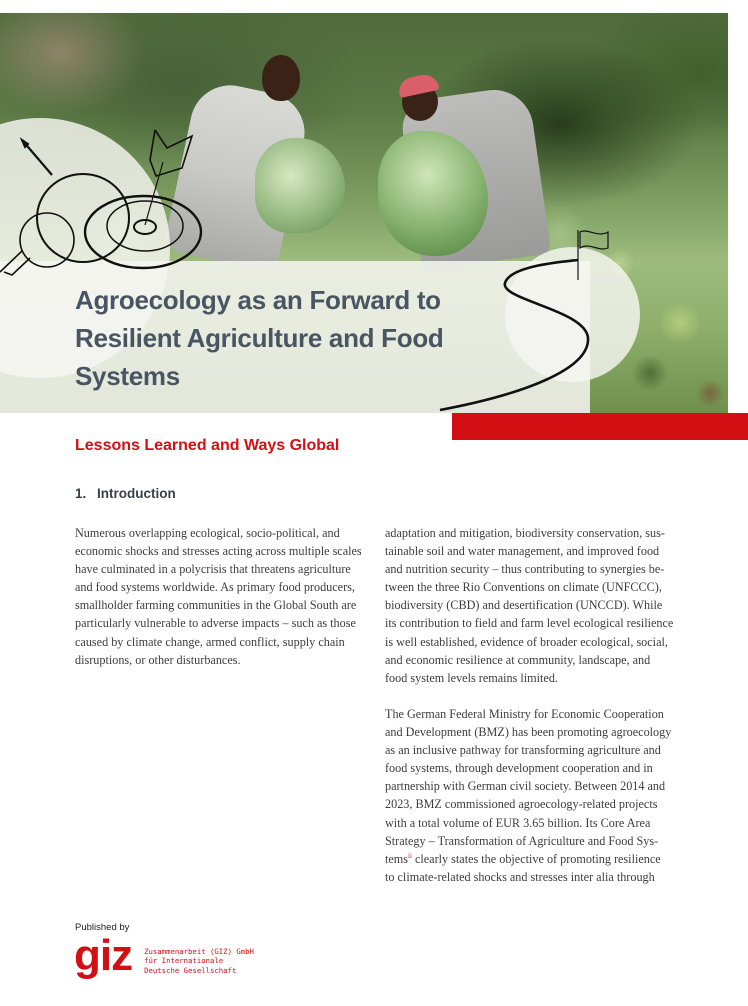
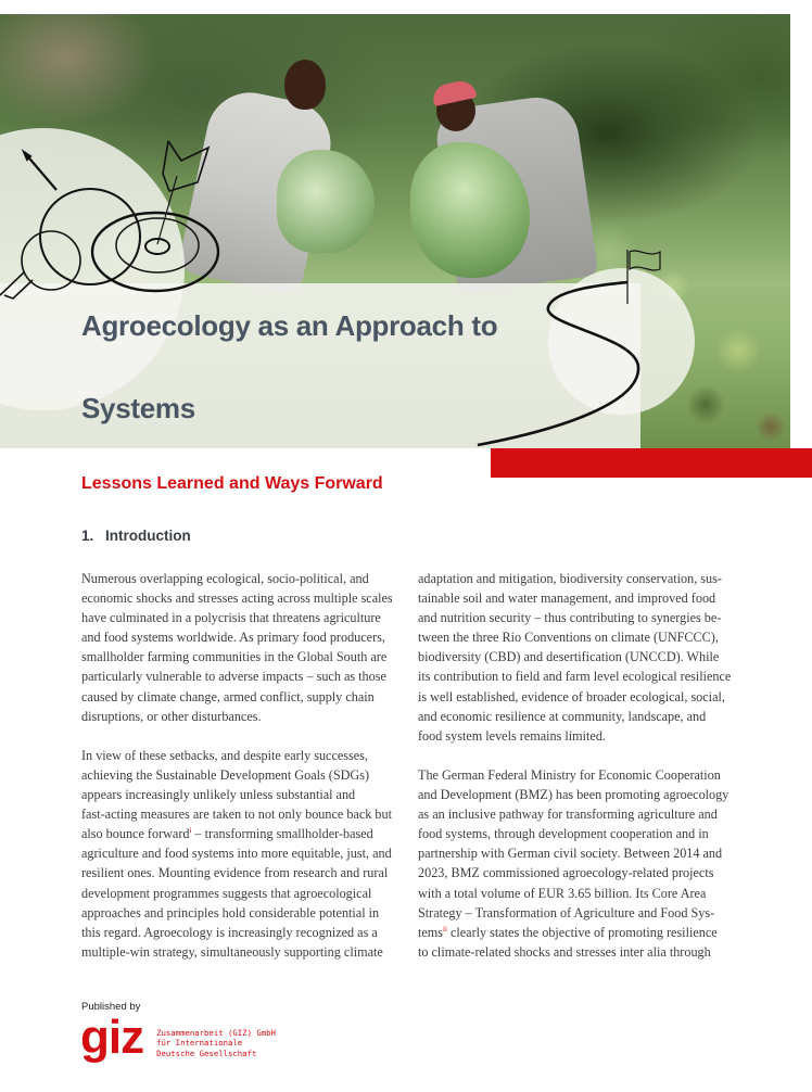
- Agroecology as an Forward to
+ Agroecology as an Approach to
- Resilient Agriculture and Food
  Systems
- Lessons Learned and Ways Global
+ Lessons Learned and Ways Forward
  1. Introduction
  Numerous overlapping ecological, socio-political, and
  economic shocks and stresses acting across multiple scales
  have culminated in a polycrisis that threatens agriculture
  and food systems worldwide. As primary food producers,
  smallholder farming communities in the Global South are
  particularly vulnerable to adverse impacts – such as those
  caused by climate change, armed conflict, supply chain
  disruptions, or other disturbances.
+ In view of these setbacks, and despite early successes,
+ achieving the Sustainable Development Goals (SDGs)
+ appears increasingly unlikely unless substantial and
+ fast-acting measures are taken to not only bounce back but
+ also bounce forwardi – transforming smallholder-based
+ agriculture and food systems into more equitable, just, and
+ resilient ones. Mounting evidence from research and rural
+ development programmes suggests that agroecological
+ approaches and principles hold considerable potential in
+ this regard. Agroecology is increasingly recognized as a
+ multiple-win strategy, simultaneously supporting climate
  adaptation and mitigation, biodiversity conservation, sus-
  tainable soil and water management, and improved food
  and nutrition security – thus contributing to synergies be-
  tween the three Rio Conventions on climate (UNFCCC),
  biodiversity (CBD) and desertification (UNCCD). While
  its contribution to field and farm level ecological resilience
  is well established, evidence of broader ecological, social,
  and economic resilience at community, landscape, and
  food system levels remains limited.
  The German Federal Ministry for Economic Cooperation
  and Development (BMZ) has been promoting agroecology
  as an inclusive pathway for transforming agriculture and
  food systems, through development cooperation and in
  partnership with German civil society. Between 2014 and
  2023, BMZ commissioned agroecology-related projects
  with a total volume of EUR 3.65 billion. Its Core Area
  Strategy – Transformation of Agriculture and Food Sys-
  temsii clearly states the objective of promoting resilience
  to climate-related shocks and stresses inter alia through
  Published by
  giz
  Zusammenarbeit (GIZ) GmbH
  für Internationale
  Deutsche Gesellschaft
